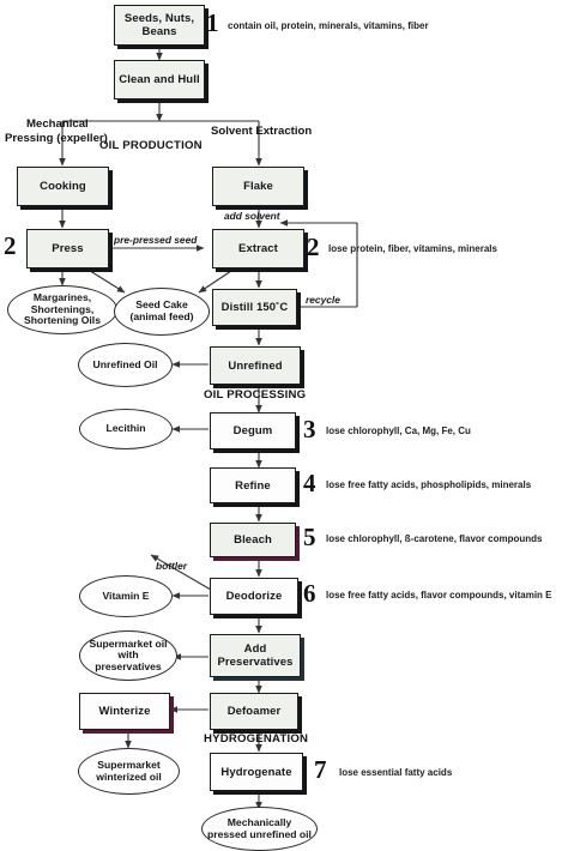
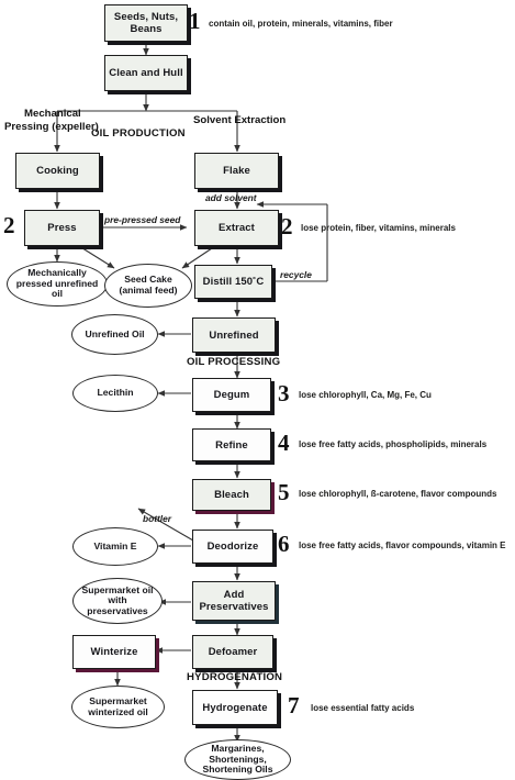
  Seeds, Nuts, Beans
  Clean and Hull
  Cooking
  Flake
  Press
  Extract
  Distill 150˚C
  Unrefined
  Degum
  Refine
  Bleach
  Deodorize
  Add Preservatives
  Defoamer
  Winterize
  Hydrogenate
- Margarines, Shortenings, Shortening Oils
+ Mechanically pressed unrefined oil
  Seed Cake (animal feed)
  Unrefined Oil
  Lecithin
  Vitamin E
  Supermarket oil with preservatives
  Supermarket winterized oil
- Mechanically pressed unrefined oil
+ Margarines, Shortenings, Shortening Oils
  Mechanical
  Pressing (expeller)
  Solvent Extraction
  OIL PRODUCTION
  OIL PROCESSING
  HYDROGENATION
  pre-pressed seed
  add solvent
  recycle
  bottler
  1
  contain oil, protein, minerals, vitamins, fiber
  2
  2
  lose protein, fiber, vitamins, minerals
  3
  lose chlorophyll, Ca, Mg, Fe, Cu
  4
  lose free fatty acids, phospholipids, minerals
  5
  lose chlorophyll, ß-carotene, flavor compounds
  6
  lose free fatty acids, flavor compounds, vitamin E
  7
  lose essential fatty acids
